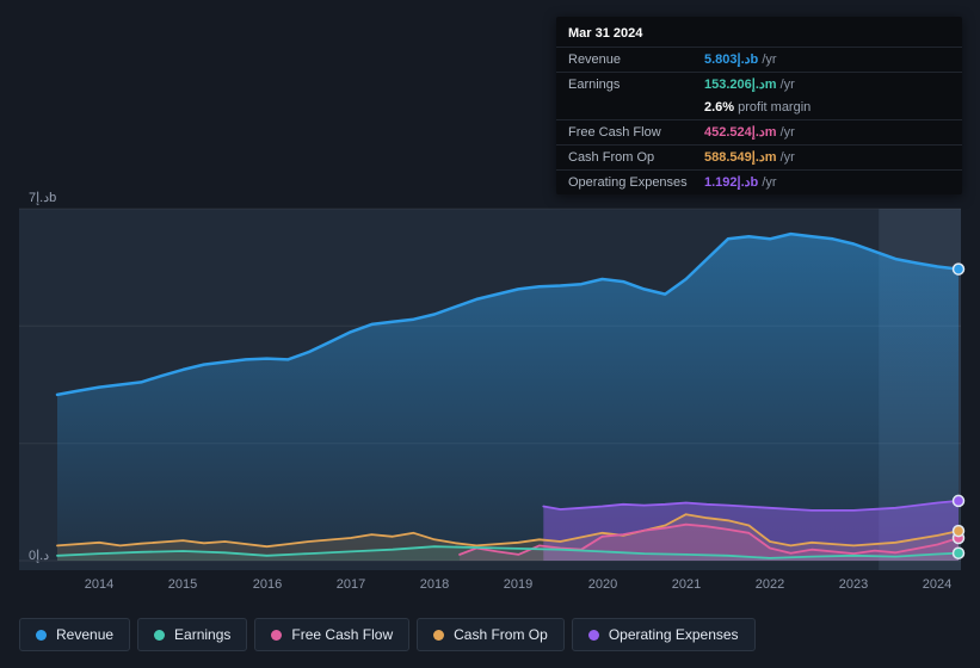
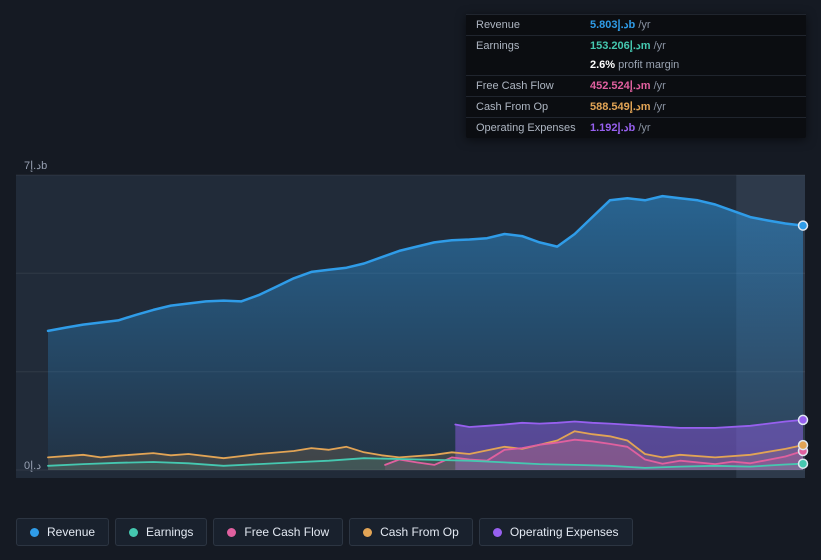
  7د.إb
  0د.إ
- 2014
- 2015
- 2016
- 2017
- 2018
- 2019
- 2020
- 2021
- 2022
- 2023
- 2024
- Mar 31 2024
  Revenue
  5.803د.إb /yr
  Earnings
  153.206د.إm /yr
  2.6% profit margin
  Free Cash Flow
  452.524د.إm /yr
  Cash From Op
  588.549د.إm /yr
  Operating Expenses
  1.192د.إb /yr
  Revenue
  Earnings
  Free Cash Flow
  Cash From Op
  Operating Expenses
